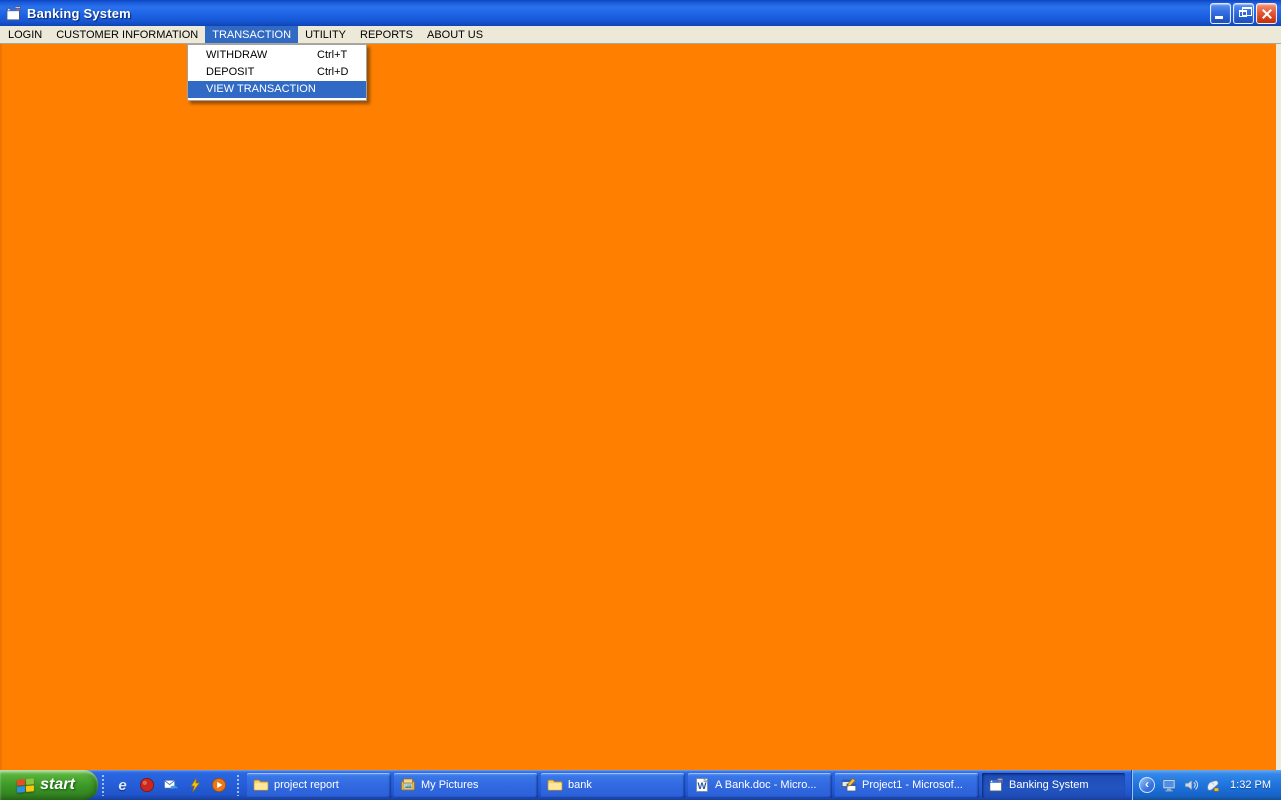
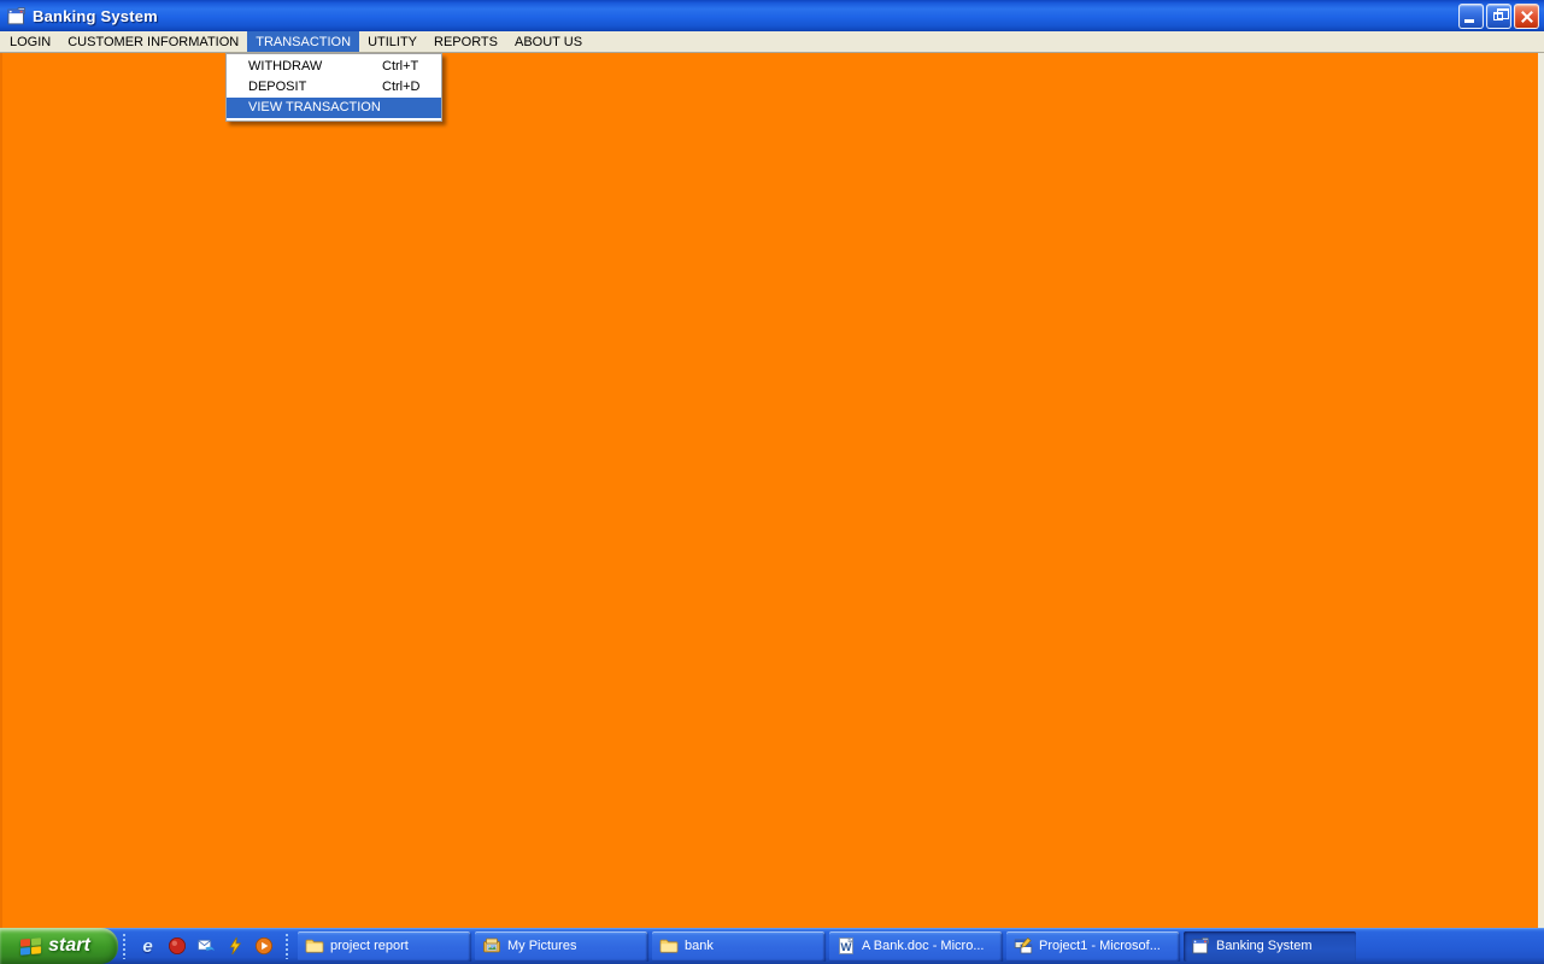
  Banking System
  LOGIN
  CUSTOMER INFORMATION
  TRANSACTION
  UTILITY
  REPORTS
  ABOUT US
  WITHDRAW
  Ctrl+T
  DEPOSIT
  Ctrl+D
  VIEW TRANSACTION
  start
  e
  project report
  My Pictures
  bank
  W
  A Bank.doc - Micro...
  Project1 - Microsof...
  Banking System
- ‹
- 1:32 PM
